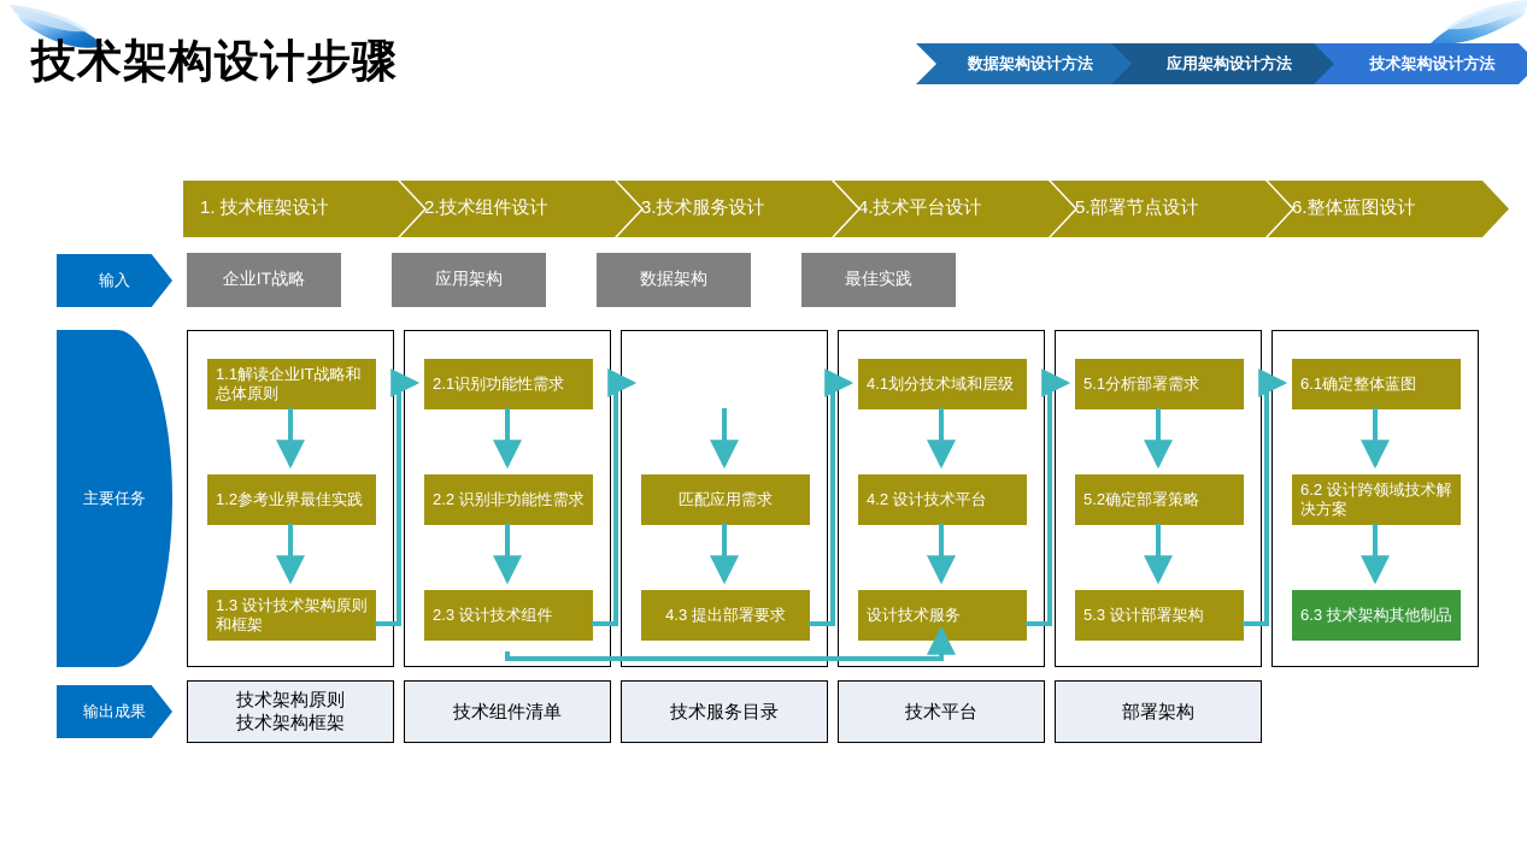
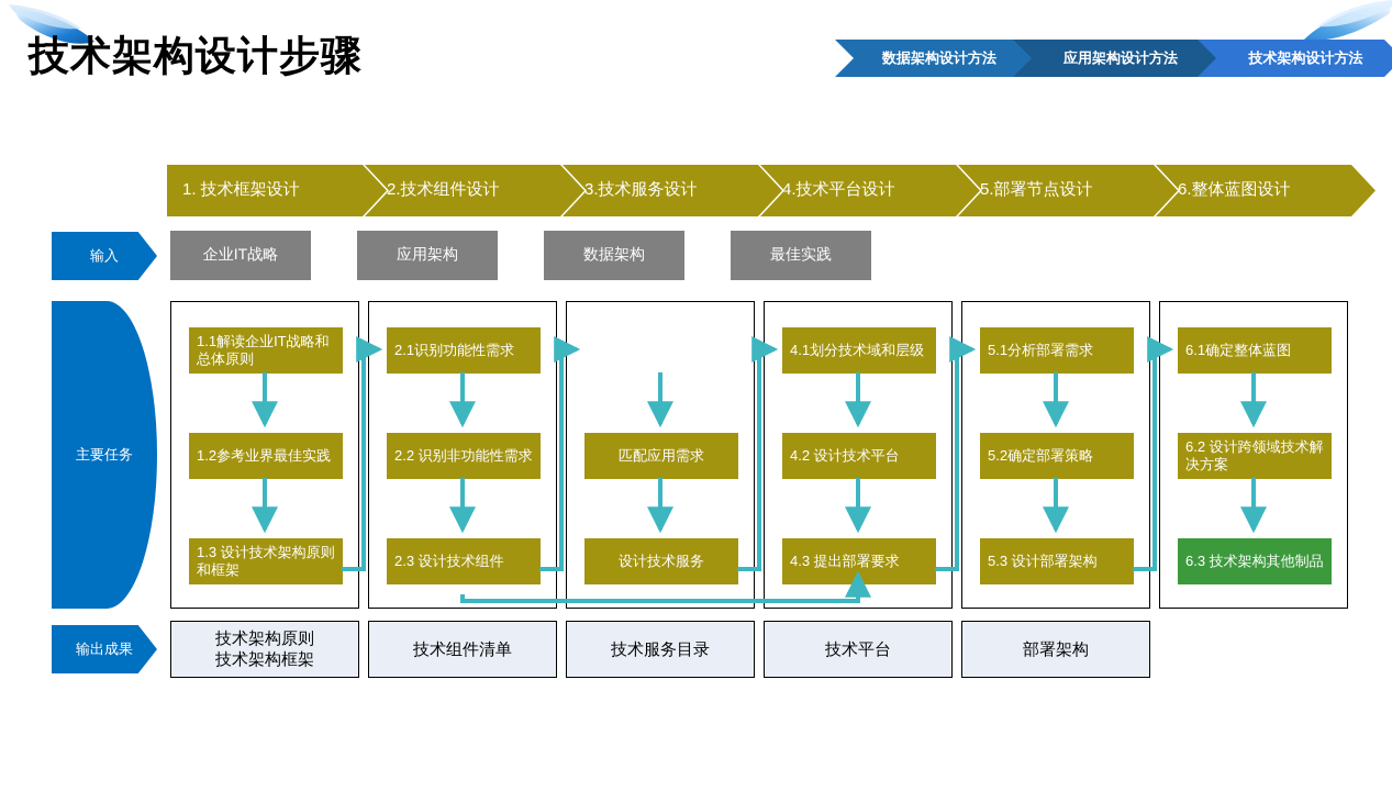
  技术架构设计步骤
  数据架构设计方法
  应用架构设计方法
  技术架构设计方法
  1. 技术框架设计
  2.技术组件设计
  3.技术服务设计
  4.技术平台设计
  5.部署节点设计
  6.整体蓝图设计
  输入
  企业IT战略
  应用架构
  数据架构
  最佳实践
  主要任务
  1.1解读企业IT战略和总体原则
  1.2参考业界最佳实践
  1.3 设计技术架构原则和框架
  2.1识别功能性需求
  2.2 识别非功能性需求
  2.3 设计技术组件
  匹配应用需求
- 4.3 提出部署要求
+ 设计技术服务
  4.1划分技术域和层级
  4.2 设计技术平台
- 设计技术服务
+ 4.3 提出部署要求
  5.1分析部署需求
  5.2确定部署策略
  5.3 设计部署架构
  6.1确定整体蓝图
  6.2 设计跨领域技术解决方案
  6.3 技术架构其他制品
  输出成果
  技术架构原则
  技术架构框架
  技术组件清单
  技术服务目录
  技术平台
  部署架构
